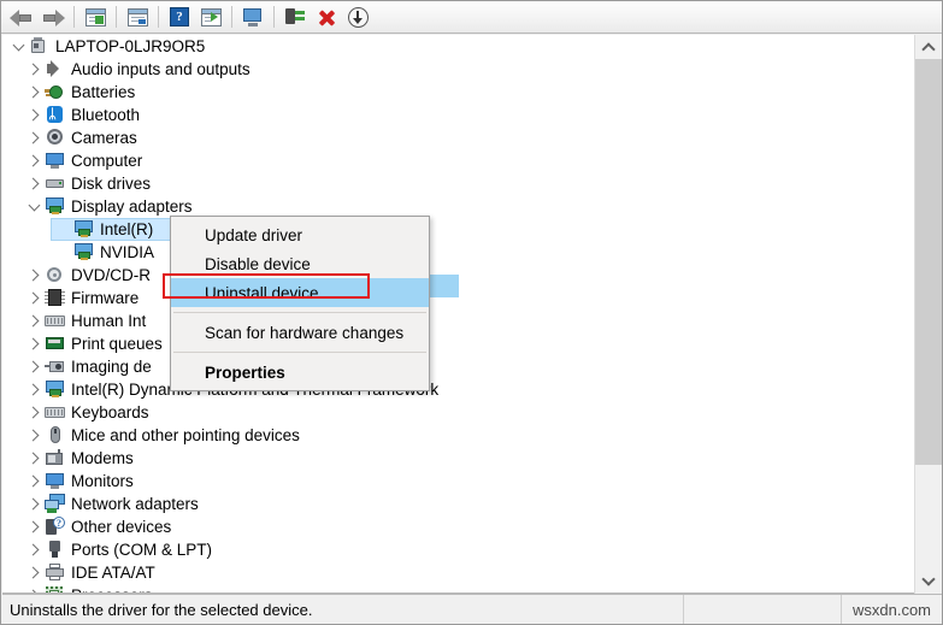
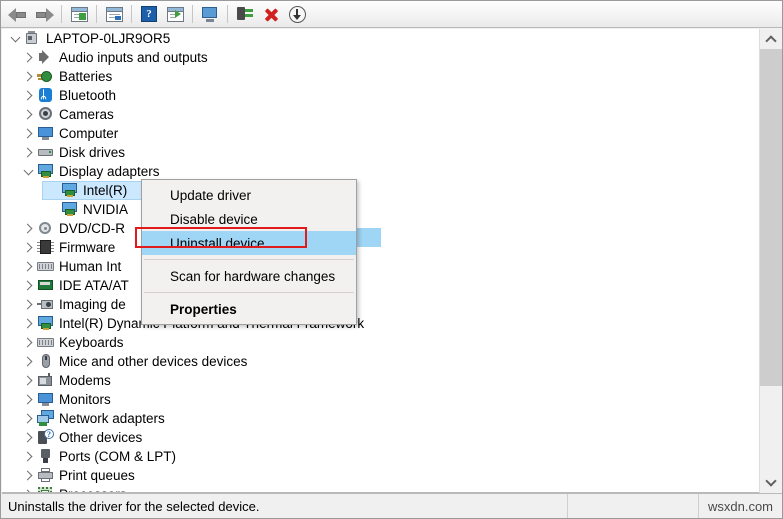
  ?
  LAPTOP-0LJR9OR5
  Audio inputs and outputs
  Batteries
  ᛦ
  Bluetooth
  Cameras
  Computer
  Disk drives
  Display adapters
  Intel(R)
  NVIDIA
  DVD/CD-R
  Firmware
  Human Int
- Print queues
+ IDE ATA/AT
  Imaging de
  Keyboards
- Mice and other pointing devices
+ Mice and other devices devices
  Modems
  Monitors
  Network adapters
  ?
  Other devices
  Ports (COM & LPT)
- IDE ATA/AT
+ Print queues
  Update driver
  Disable device
  Uninstall device
  Scan for hardware changes
  Properties
  Uninstalls the driver for the selected device.
  wsxdn.com
